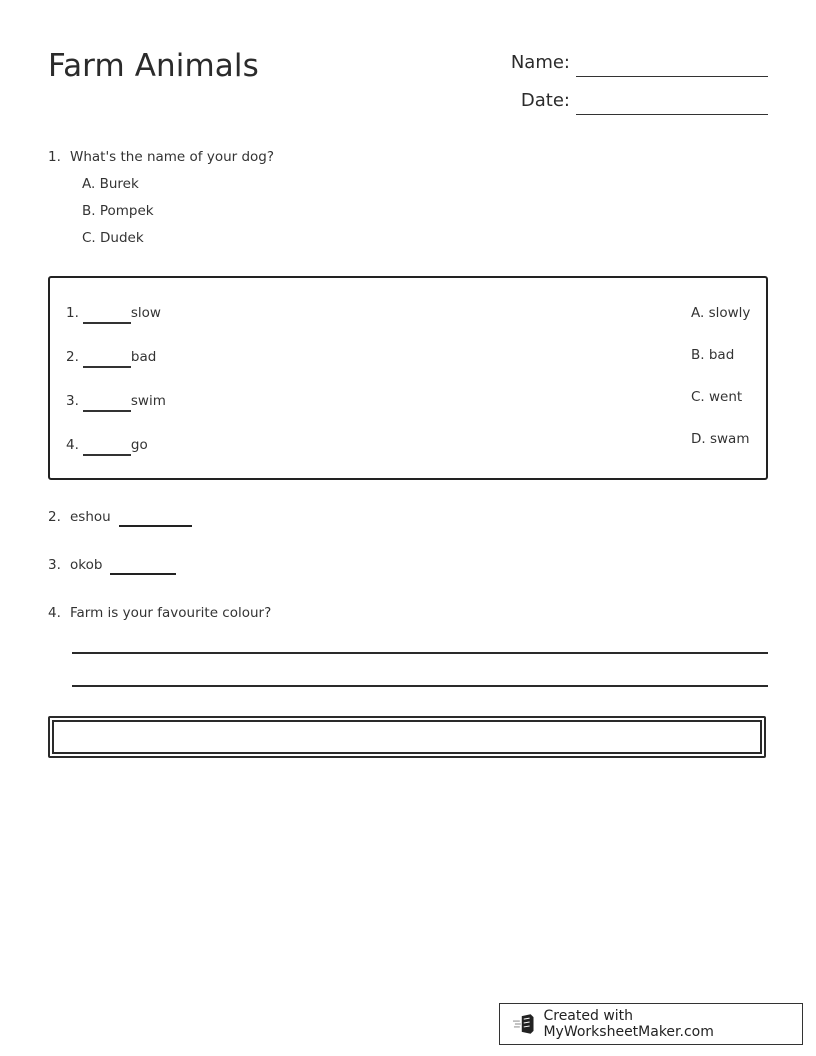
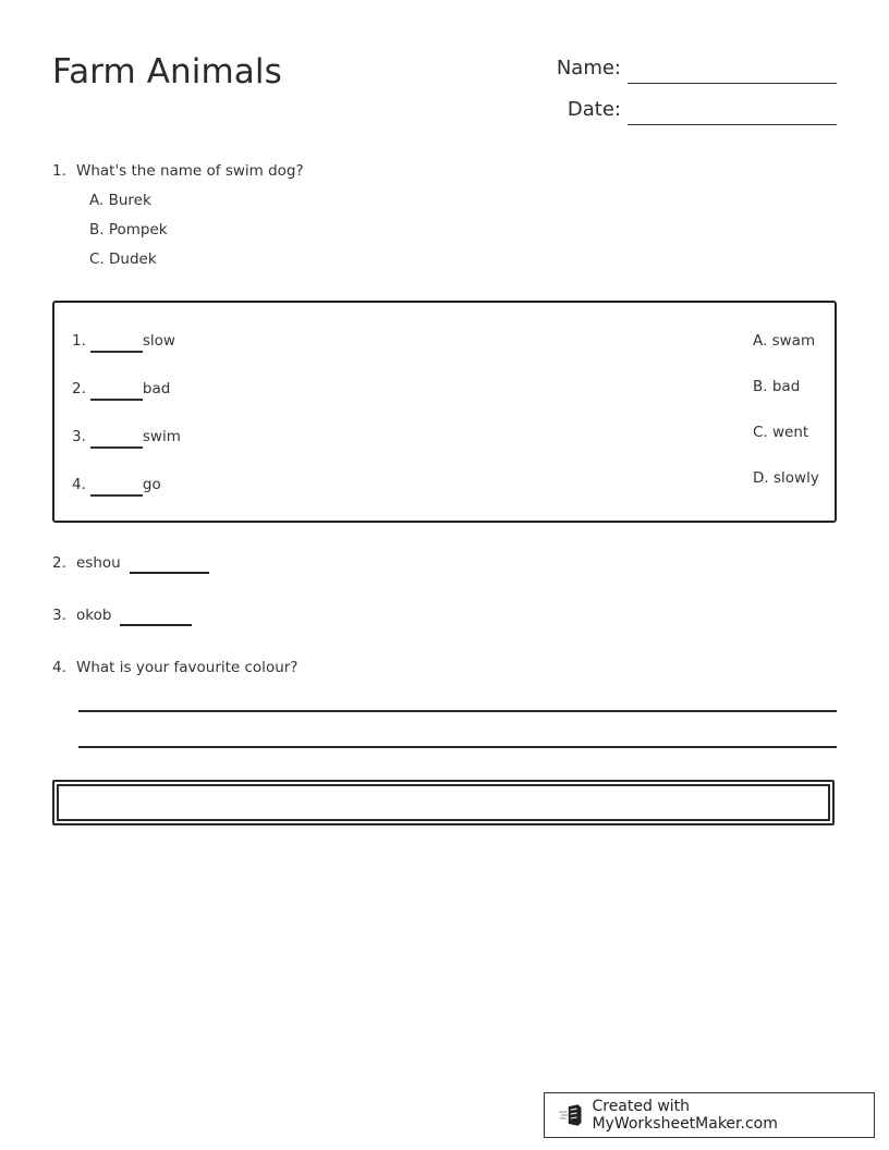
  Farm Animals
  Name:
  Date:
  1.
- What's the name of your dog?
+ What's the name of swim dog?
  A. Burek
  B. Pompek
  C. Dudek
  1.
  slow
  2.
  bad
  3.
  swim
  4.
  go
- A. slowly
+ A. swam
  B. bad
  C. went
- D. swam
+ D. slowly
  2.
  eshou
  3.
  okob
  4.
- Farm is your favourite colour?
+ What is your favourite colour?
  Created with MyWorksheetMaker.com
